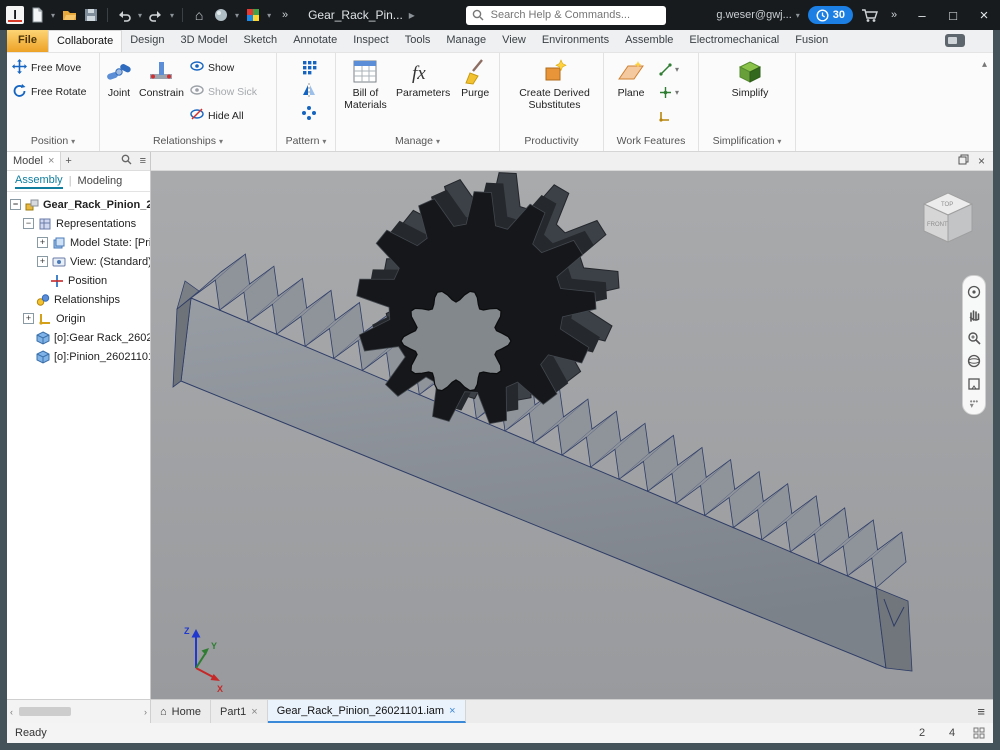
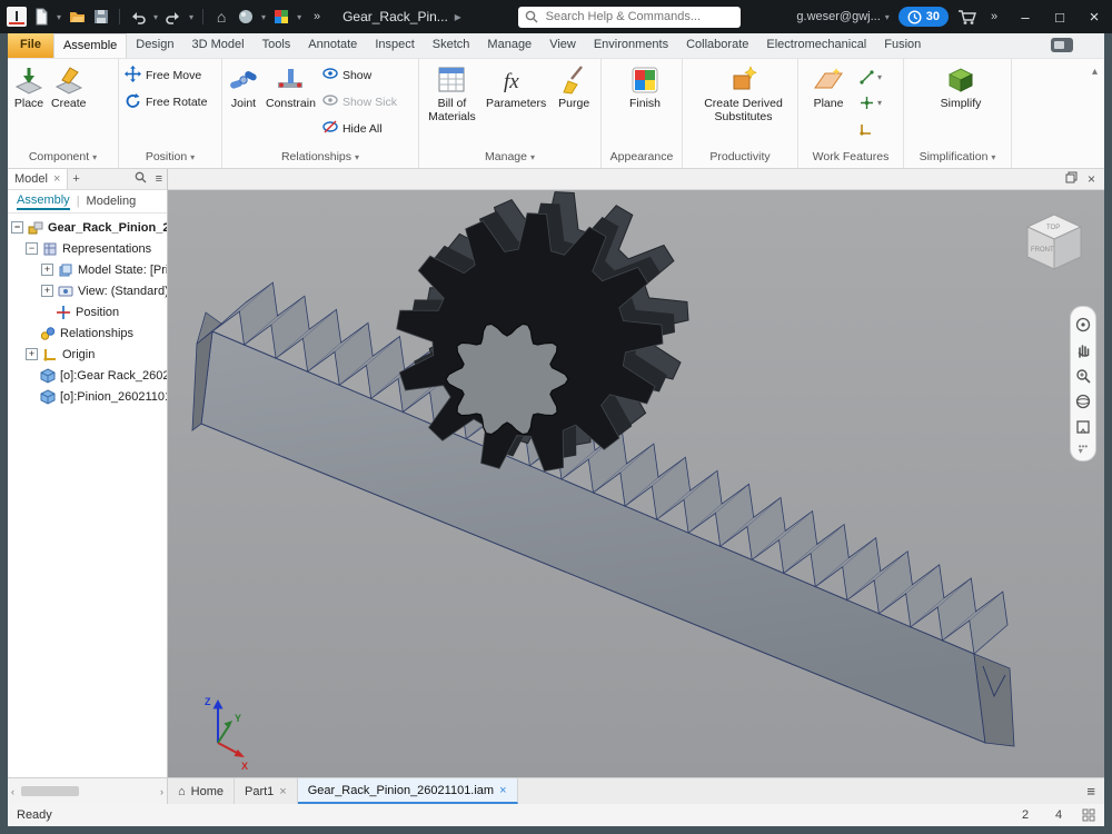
  I
  ▾
  ▾
  ▾
  ⌂
  ▾
  ▾
  »
  Gear_Rack_Pin...
  ▸
  Search Help & Commands...
  g.weser@gwj...
  ▾
  30
  »
  –
  □
  ×
  File
- Collaborate
+ Assemble
  Design
  3D Model
- Sketch
+ Tools
  Annotate
  Inspect
- Tools
+ Sketch
  Manage
  View
  Environments
- Assemble
+ Collaborate
  Electromechanical
  Fusion
+ Place
+ Create
+ Component ▾
  Free Move
  Free Rotate
  Position ▾
  Joint
  Constrain
  Show
  Show Sick
  Hide All
  Relationships ▾
- Pattern ▾
  Bill of Materials
  fx
  Parameters
  Purge
  Manage ▾
+ Finish
+ Appearance
  Create Derived Substitutes
  Productivity
  Plane
  ▾
  ▾
  Work Features
  Simplify
  Simplification ▾
  ▴
  Model
  ×
  +
  ≡
  Assembly
  |
  Modeling
  −
  Gear_Rack_Pinion_2
  −
  Representations
  +
  Model State: [Pr
  +
  View: (Standard)
  Position
  Relationships
  +
  Origin
  [o]:Gear Rack_2602
  [o]:Pinion_2602110
  ×
  Z
  X
  Y
  •••
  ▾
  ‹
  ›
  ⌂
  Home
  Part1
  ×
  Gear_Rack_Pinion_26021101.iam
  ×
  ≡
  Ready
  2
  4
